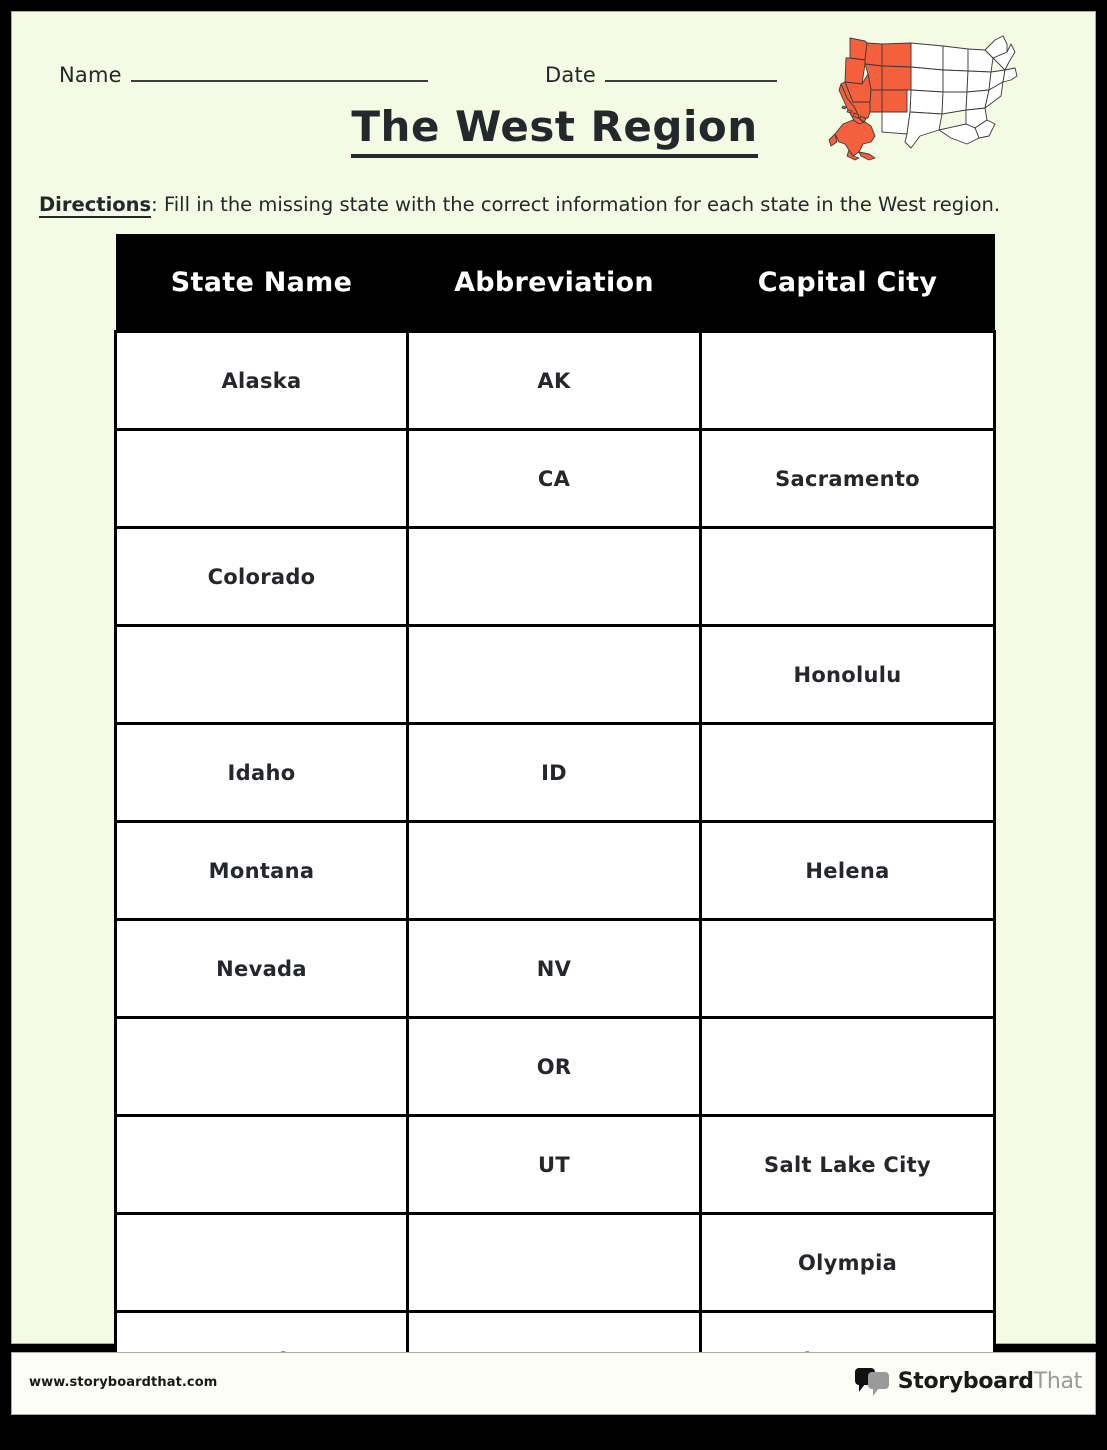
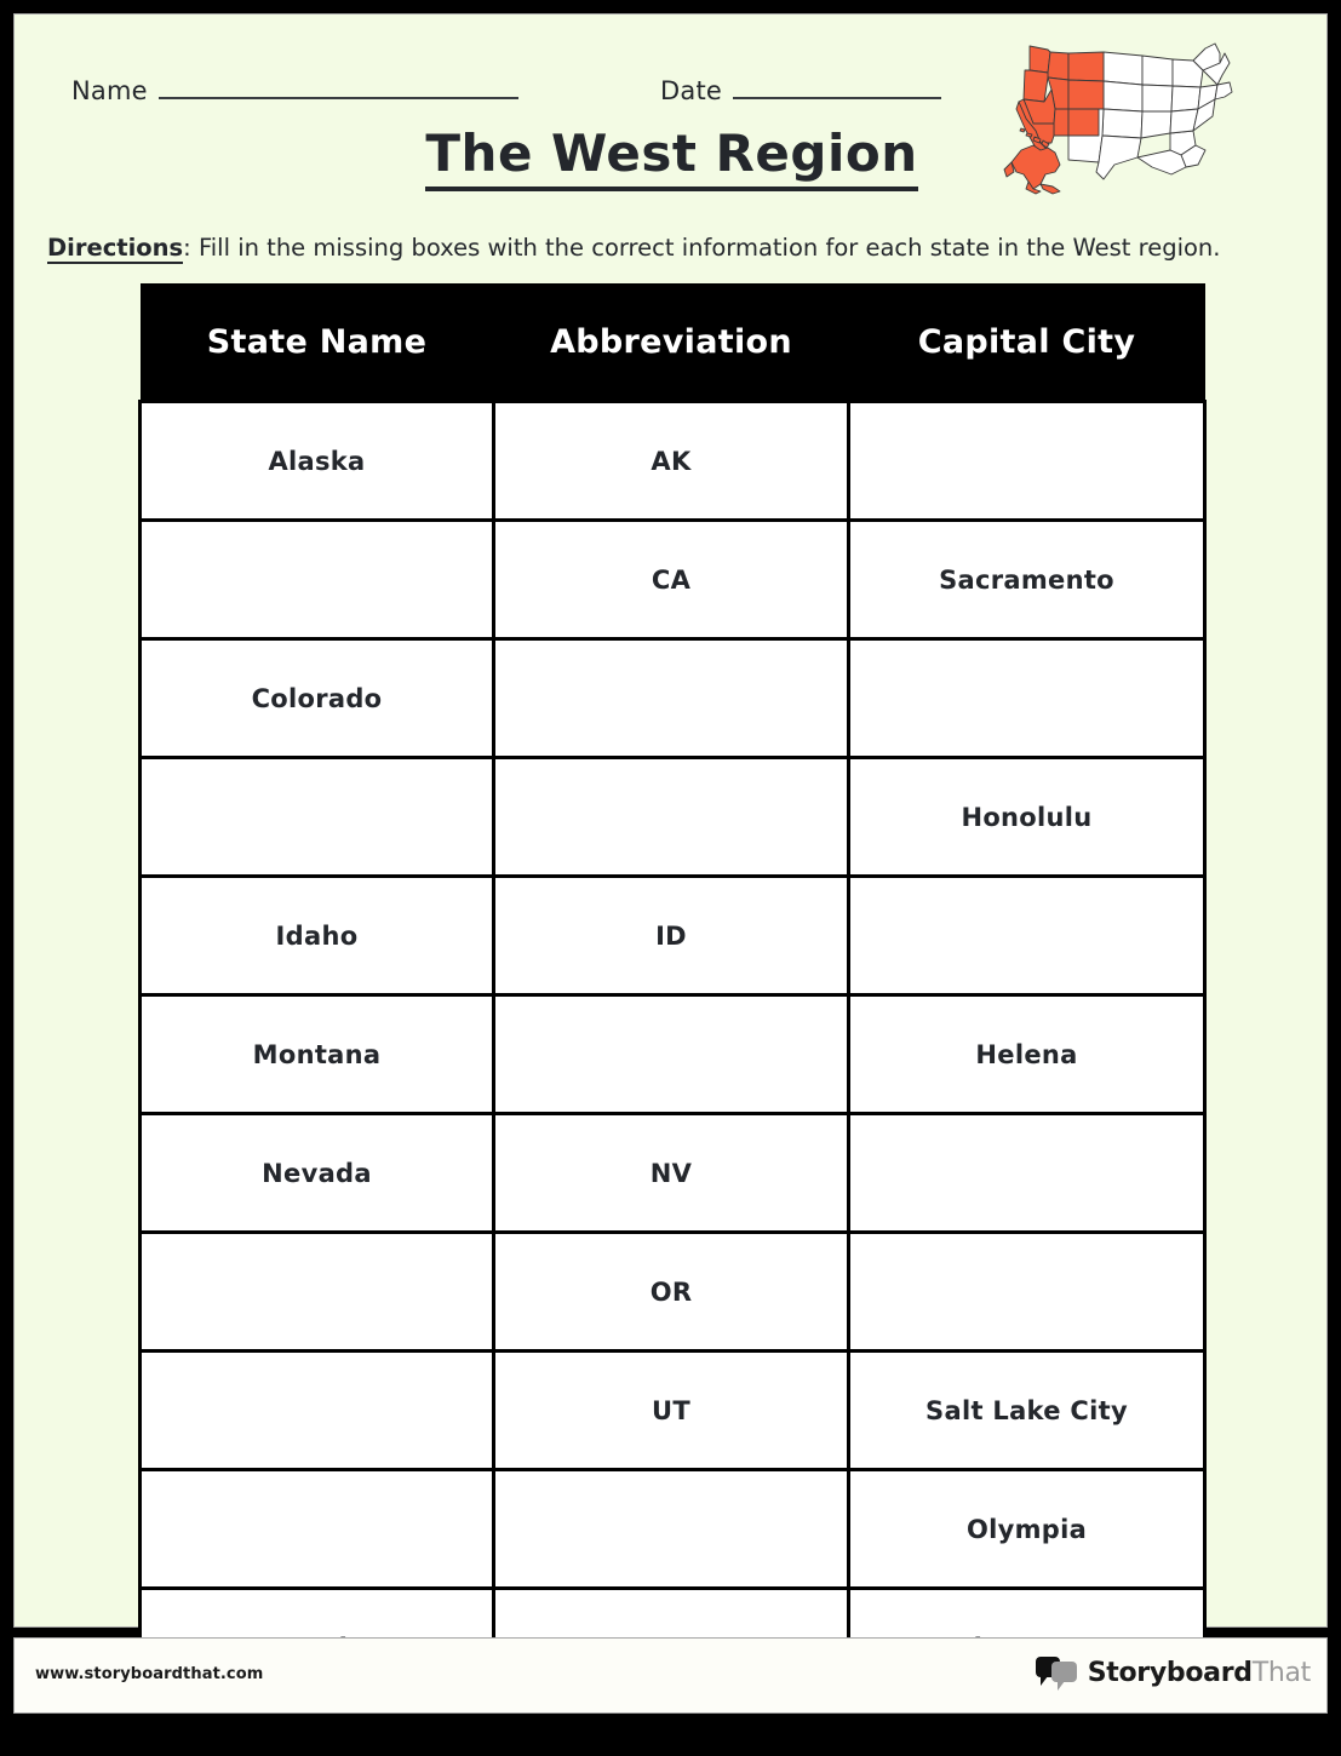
  Name
  Date
  The West Region
- Directions: Fill in the missing state with the correct information for each state in the West region.
+ Directions: Fill in the missing boxes with the correct information for each state in the West region.
  State Name	Abbreviation	Capital City
  Alaska	AK
  	CA	Sacramento
  Colorado
  		Honolulu
  Idaho	ID
  Montana		Helena
  Nevada	NV
  	OR
  	UT	Salt Lake City
  		Olympia
  www.storyboardthat.com
  StoryboardThat
